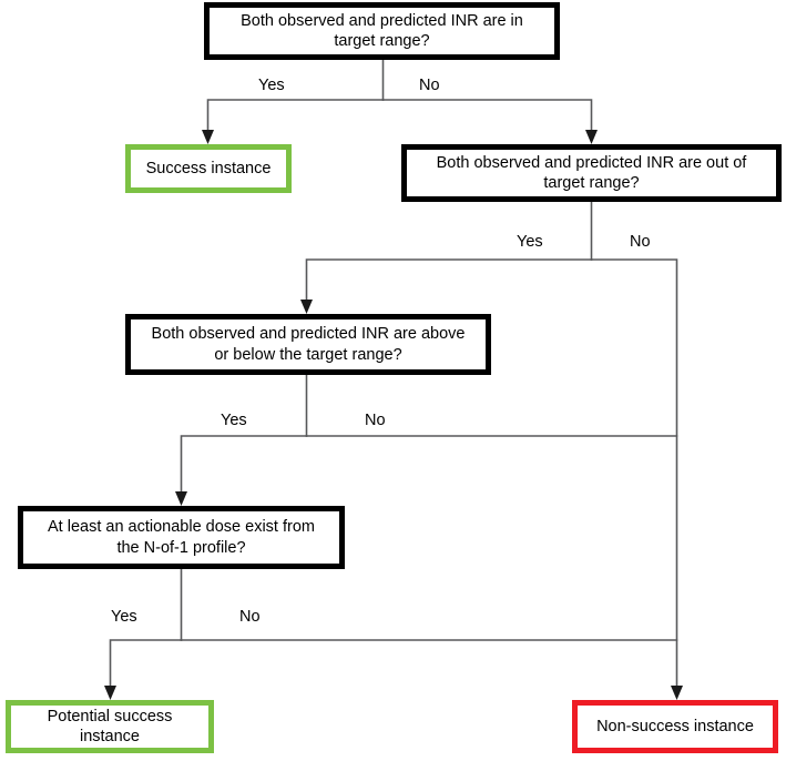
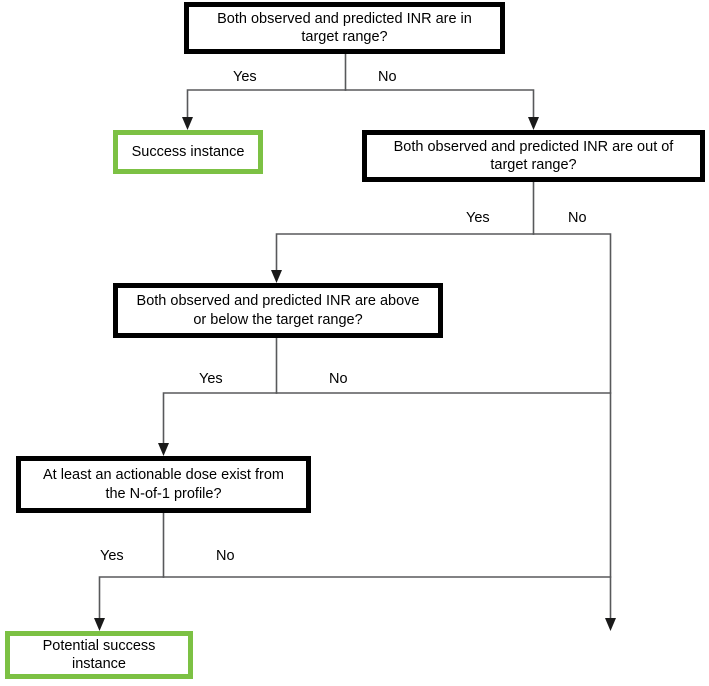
  Both observed and predicted INR are in
  target range?
  Success instance
  Both observed and predicted INR are out of
  target range?
  Both observed and predicted INR are above
  or below the target range?
  At least an actionable dose exist from
  the N-of-1 profile?
  Potential success
  instance
- Non-success instance
  Yes
  No
  Yes
  No
  Yes
  No
  Yes
  No
